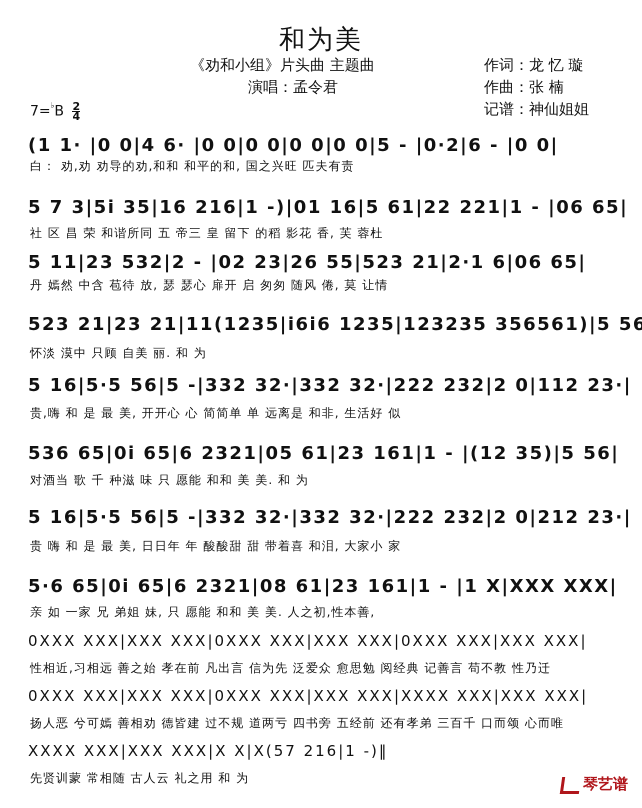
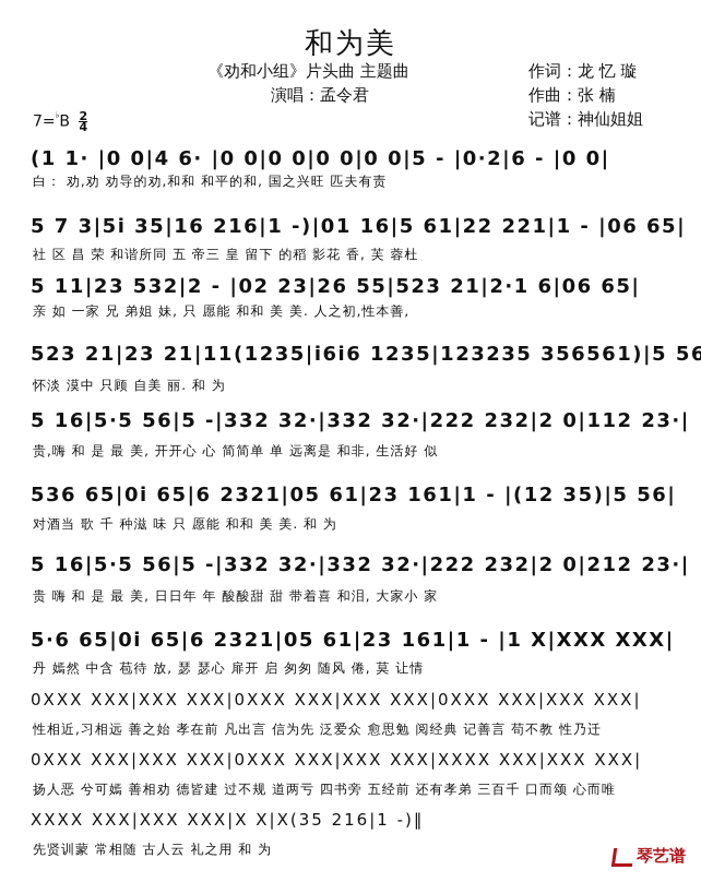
  和为美
  《劝和小组》片头曲 主题曲
  演唱：孟令君
  作词：龙 忆 璇
  作曲：张 楠
  记谱：神仙姐姐
  7=♭B
  2
  4
  (1 1· |0 0|4 6· |0 0|0 0|0 0|0 0|5 - |0·2|6 - |0 0|
  白： 劝,劝 劝导的劝,和和 和平的和, 国之兴旺 匹夫有责
  5 7 3|5i 35|16 216|1 -)|01 16|5 61|22 221|1 - |06 65|
  社 区 昌 荣 和谐所同 五 帝三 皇 留下 的稻 影花 香, 芙 蓉杜
  5 11|23 532|2 - |02 23|26 55|523 21|2·1 6|06 65|
- 丹 嫣然 中含 苞待 放, 瑟 瑟心 扉开 启 匆匆 随风 倦, 莫 让情
+ 亲 如 一家 兄 弟姐 妹, 只 愿能 和和 美 美. 人之初,性本善,
  523 21|23 21|11(1235|i6i6 1235|123235 356561)|5 56
  怀淡 漠中 只顾 自美 丽. 和 为
  5 16|5·5 56|5 -|332 32·|332 32·|222 232|2 0|112 23·|
  贵,嗨 和 是 最 美, 开开心 心 简简单 单 远离是 和非, 生活好 似
  536 65|0i 65|6 2321|05 61|23 161|1 - |(12 35)|5 56|
  对酒当 歌 千 种滋 味 只 愿能 和和 美 美. 和 为
  5 16|5·5 56|5 -|332 32·|332 32·|222 232|2 0|212 23·|
  贵 嗨 和 是 最 美, 日日年 年 酸酸甜 甜 带着喜 和泪, 大家小 家
- 5·6 65|0i 65|6 2321|08 61|23 161|1 - |1 X|XXX XXX|
+ 5·6 65|0i 65|6 2321|05 61|23 161|1 - |1 X|XXX XXX|
- 亲 如 一家 兄 弟姐 妹, 只 愿能 和和 美 美. 人之初,性本善,
+ 丹 嫣然 中含 苞待 放, 瑟 瑟心 扉开 启 匆匆 随风 倦, 莫 让情
  0XXX XXX|XXX XXX|0XXX XXX|XXX XXX|0XXX XXX|XXX XXX|
  性相近,习相远 善之始 孝在前 凡出言 信为先 泛爱众 愈思勉 阅经典 记善言 苟不教 性乃迁
  0XXX XXX|XXX XXX|0XXX XXX|XXX XXX|XXXX XXX|XXX XXX|
  扬人恶 兮可嫣 善相劝 德皆建 过不规 道两亏 四书旁 五经前 还有孝弟 三百千 口而颂 心而唯
- XXXX XXX|XXX XXX|X X|X(57 216|1 -)‖
+ XXXX XXX|XXX XXX|X X|X(35 216|1 -)‖
  先贤训蒙 常相随 古人云 礼之用 和 为
  琴艺谱
